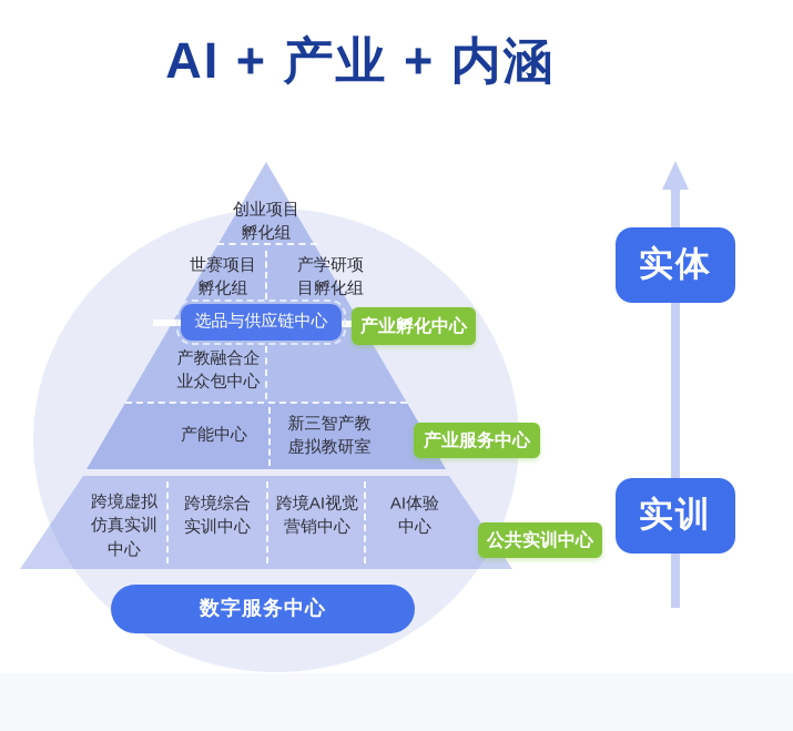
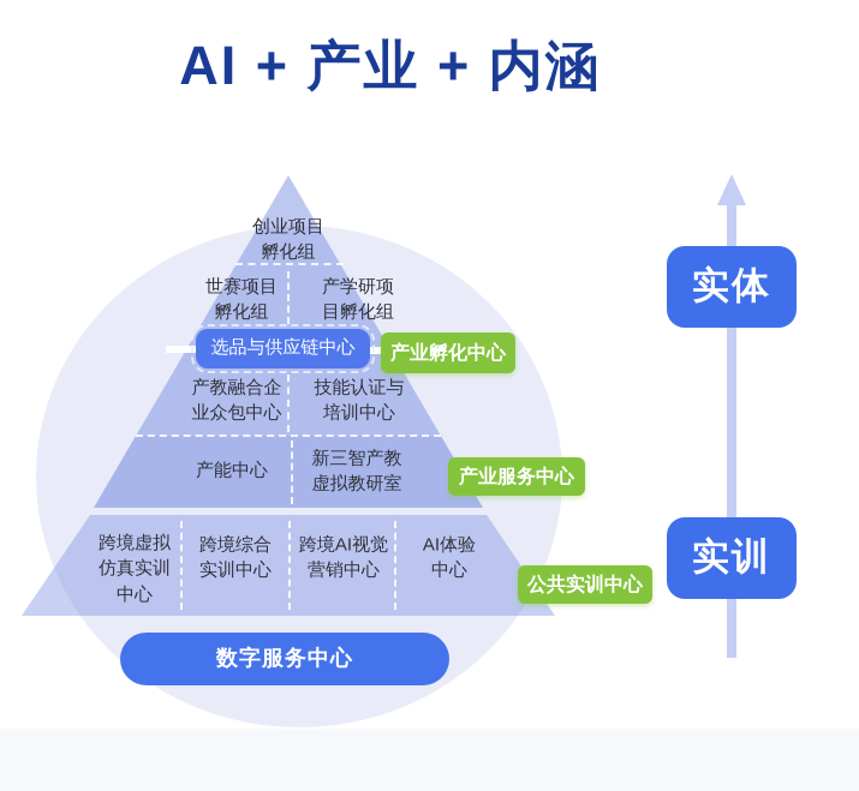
  AI + 产业 + 内涵
  创业项目
  孵化组
  世赛项目
  孵化组
  产学研项
  目孵化组
  产教融合企
  业众包中心
+ 技能认证与
+ 培训中心
  产能中心
  新三智产教
  虚拟教研室
  跨境虚拟
  仿真实训
  中心
  跨境综合
  实训中心
  跨境AI视觉
  营销中心
  AI体验
  中心
  选品与供应链中心
  产业孵化中心
  产业服务中心
  公共实训中心
  数字服务中心
  实体
  实训
